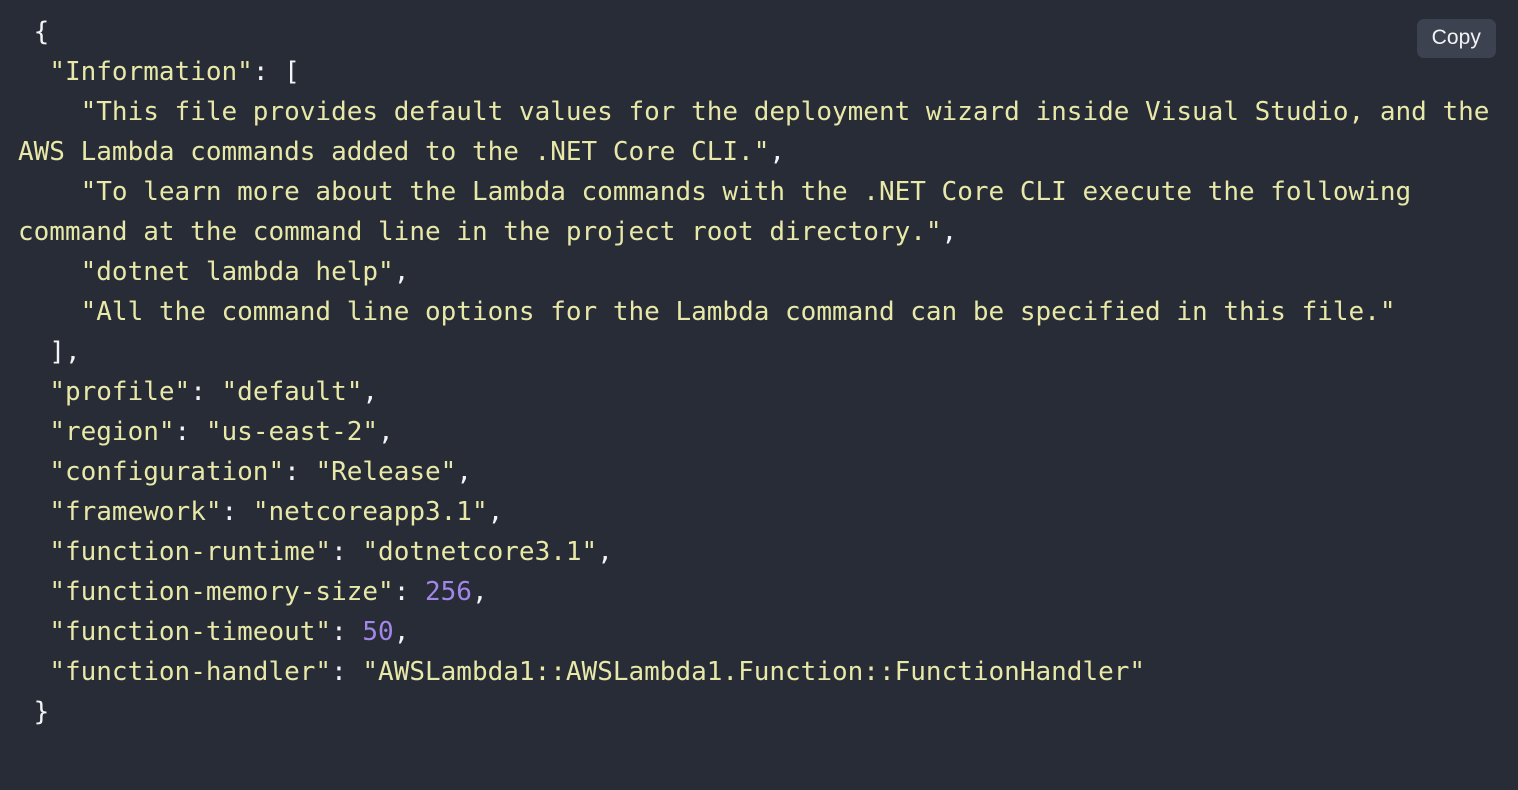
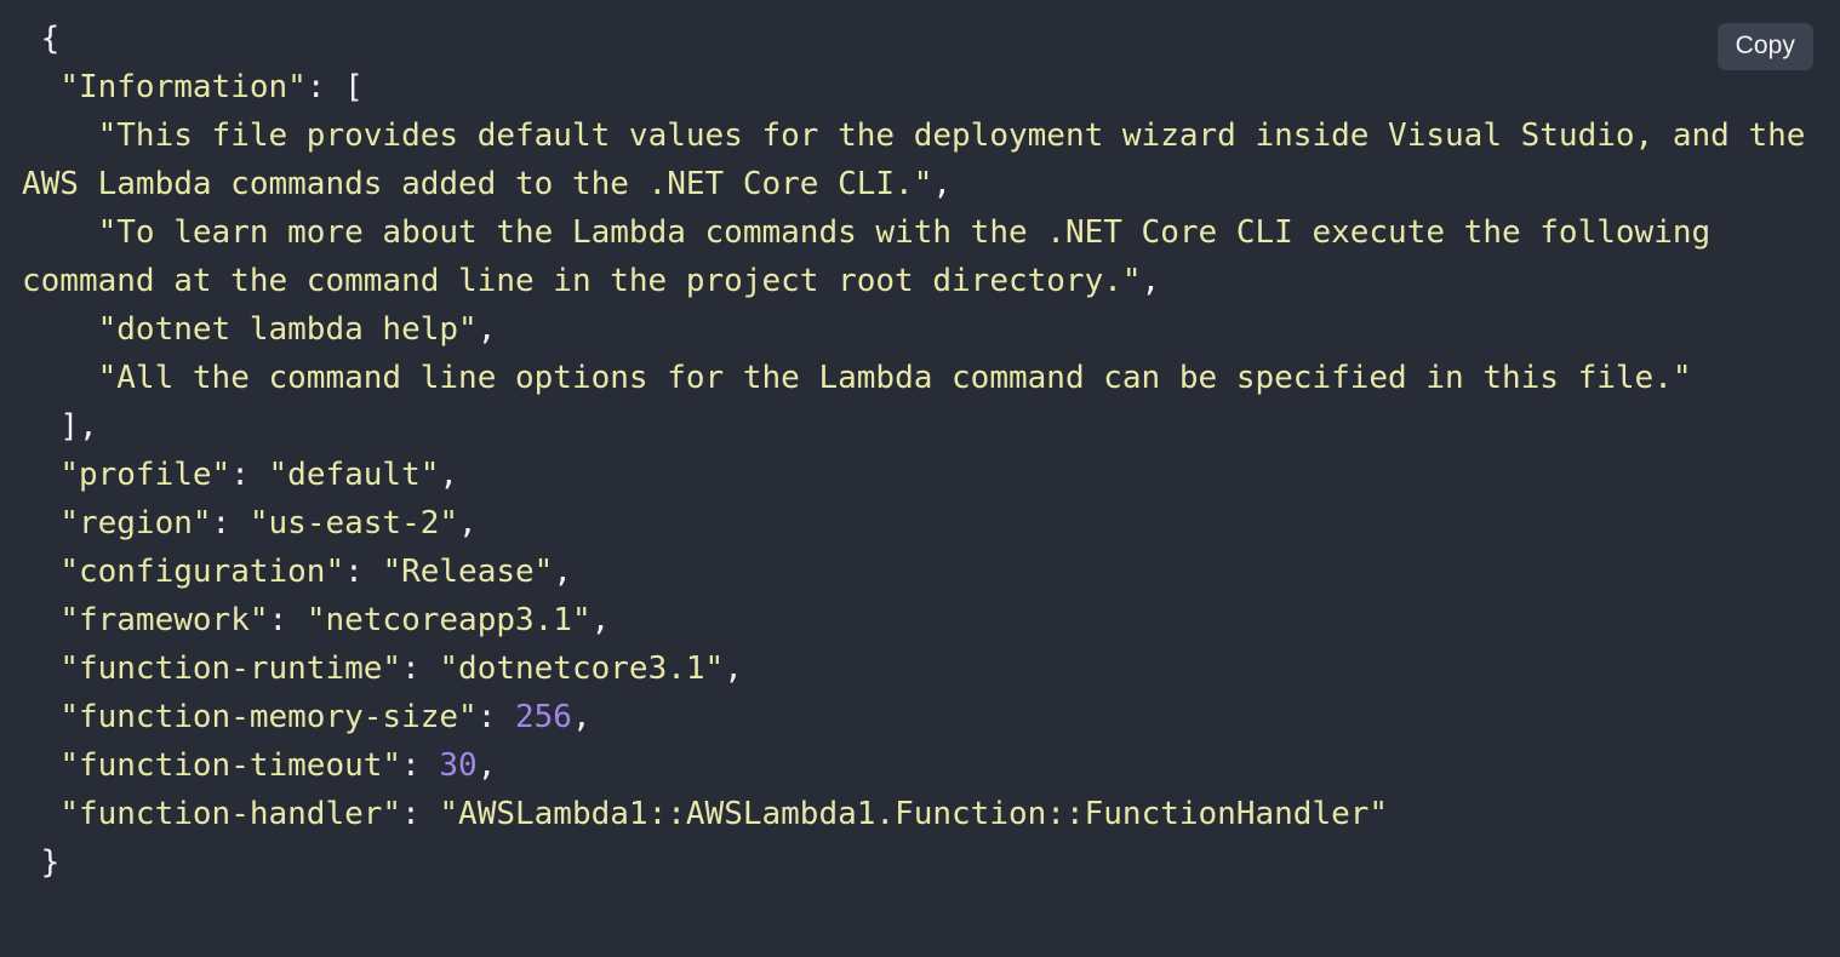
  Copy
- { "Information": [ "This file provides default values for the deployment wizard inside Visual Studio, and the AWS Lambda commands added to the .NET Core CLI.", "To learn more about the Lambda commands with the .NET Core CLI execute the following command at the command line in the project root directory.", "dotnet lambda help", "All the command line options for the Lambda command can be specified in this file." ], "profile": "default", "region": "us-east-2", "configuration": "Release", "framework": "netcoreapp3.1", "function-runtime": "dotnetcore3.1", "function-memory-size": 256, "function-timeout": 50, "function-handler": "AWSLambda1::AWSLambda1.Function::FunctionHandler" }
+ { "Information": [ "This file provides default values for the deployment wizard inside Visual Studio, and the AWS Lambda commands added to the .NET Core CLI.", "To learn more about the Lambda commands with the .NET Core CLI execute the following command at the command line in the project root directory.", "dotnet lambda help", "All the command line options for the Lambda command can be specified in this file." ], "profile": "default", "region": "us-east-2", "configuration": "Release", "framework": "netcoreapp3.1", "function-runtime": "dotnetcore3.1", "function-memory-size": 256, "function-timeout": 30, "function-handler": "AWSLambda1::AWSLambda1.Function::FunctionHandler" }
